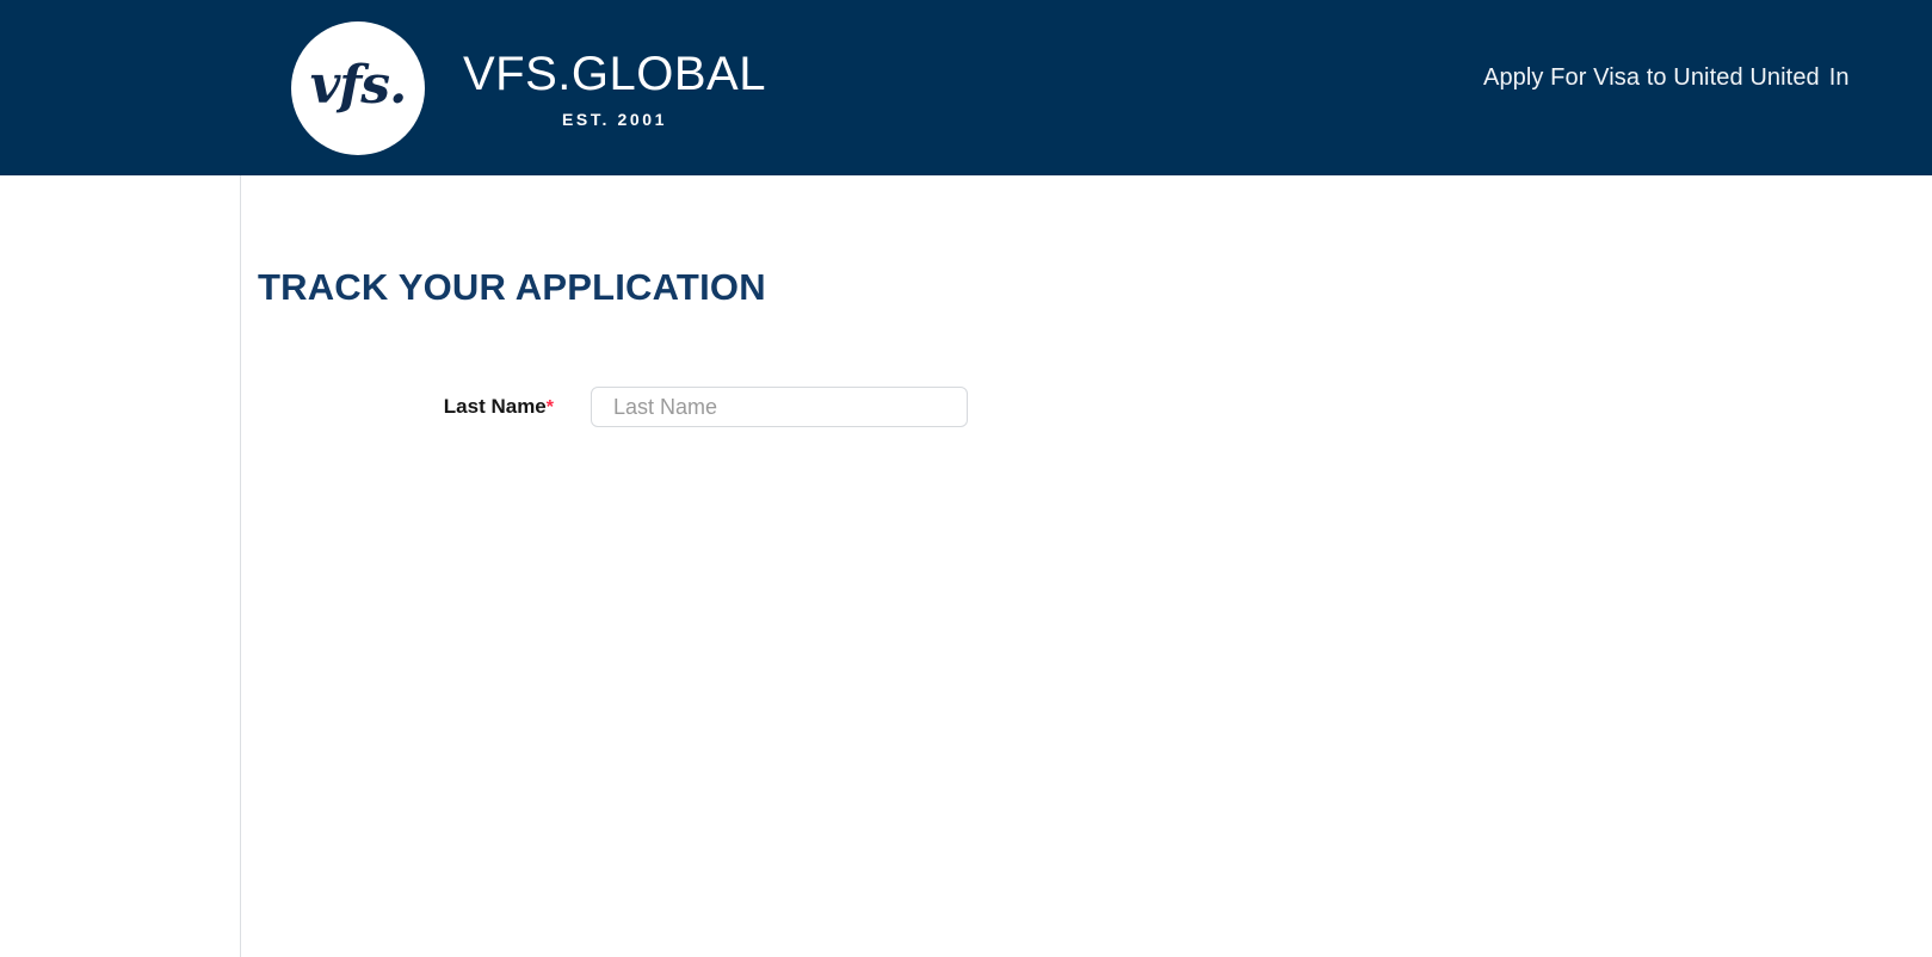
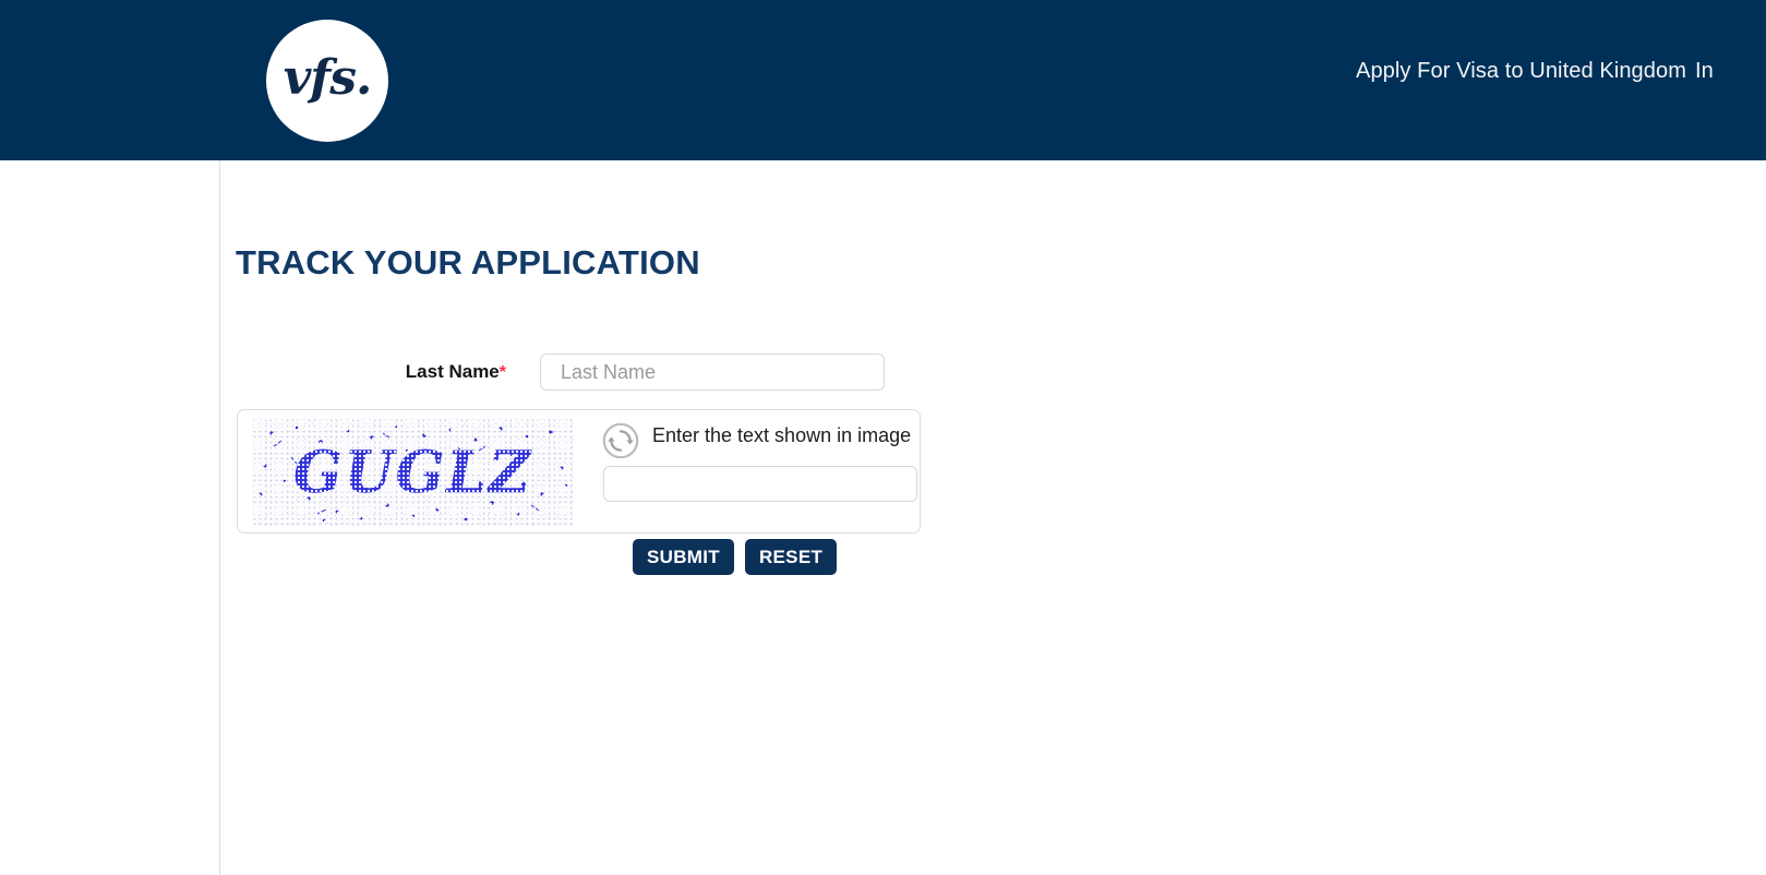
  vfs.
- VFS.GLOBAL
- EST. 2001
- Apply For Visa to United United In
+ Apply For Visa to United Kingdom In
  TRACK YOUR APPLICATION
  Last Name*
  Last Name
+ Enter the text shown in image
+ SUBMIT
+ RESET
